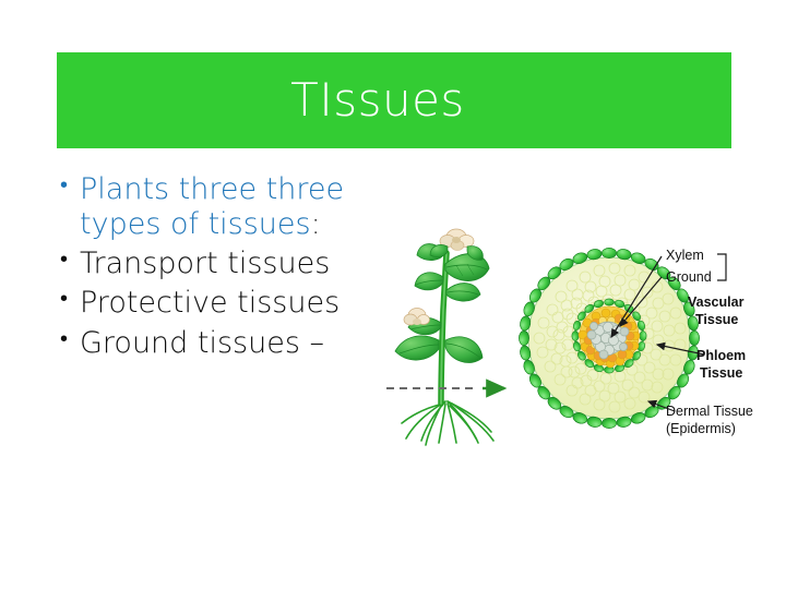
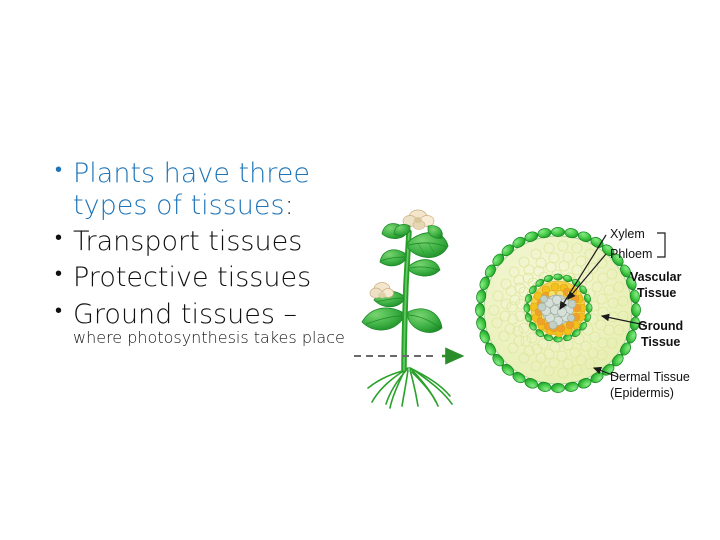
- TIssues
  •
- Plants three three types of tissues:
+ Plants have three types of tissues:
  •
  Transport tissues
  •
  Protective tissues
  •
  Ground tissues –
+ where photosynthesis takes place
  Xylem
- Ground
+ Phloem
  Vascular
  Tissue
- Phloem
+ Ground
  Tissue
  Dermal Tissue
  (Epidermis)
